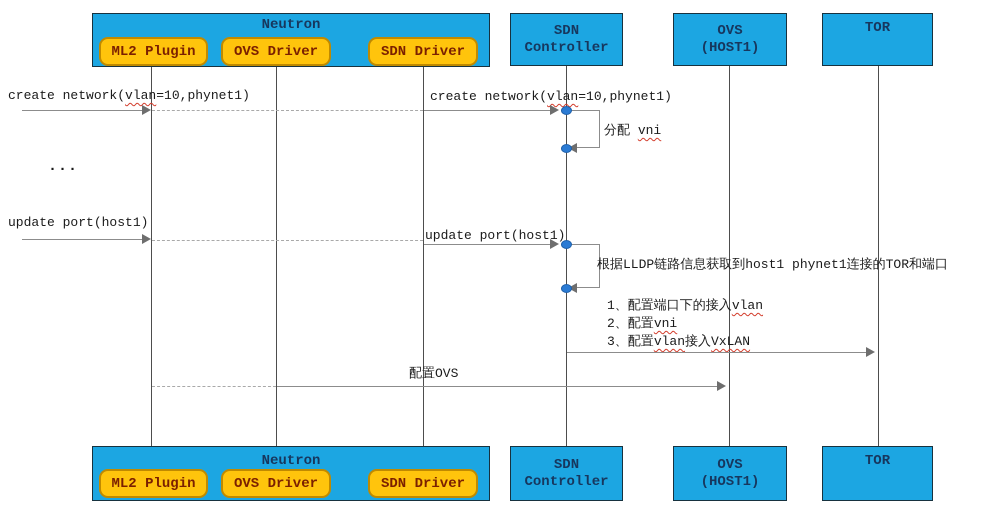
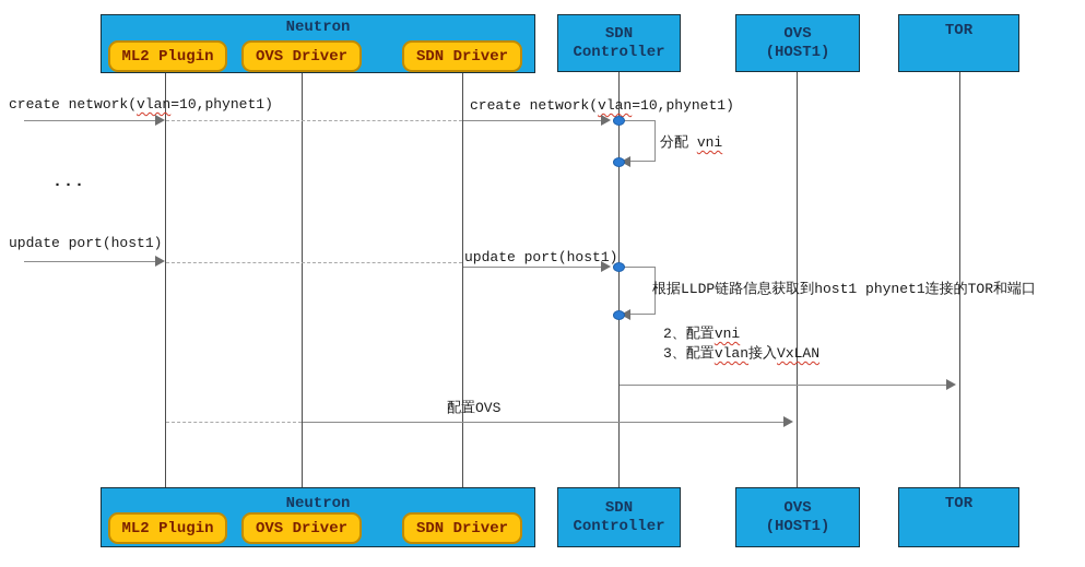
  Neutron
  ML2 Plugin
  OVS Driver
  SDN Driver
  SDN
  Controller
  OVS
  (HOST1)
  TOR
  create network(vlan=10,phynet1)
  create network(vlan=10,phynet1)
  分配 vni
  ...
  update port(host1)
  update port(host1)
  根据LLDP链路信息获取到host1 phynet1连接的TOR和端口
- 1、配置端口下的接入vlan
  2、配置vni
  3、配置vlan接入VxLAN
  配置OVS
  Neutron
  ML2 Plugin
  OVS Driver
  SDN Driver
  SDN
  Controller
  OVS
  (HOST1)
  TOR
